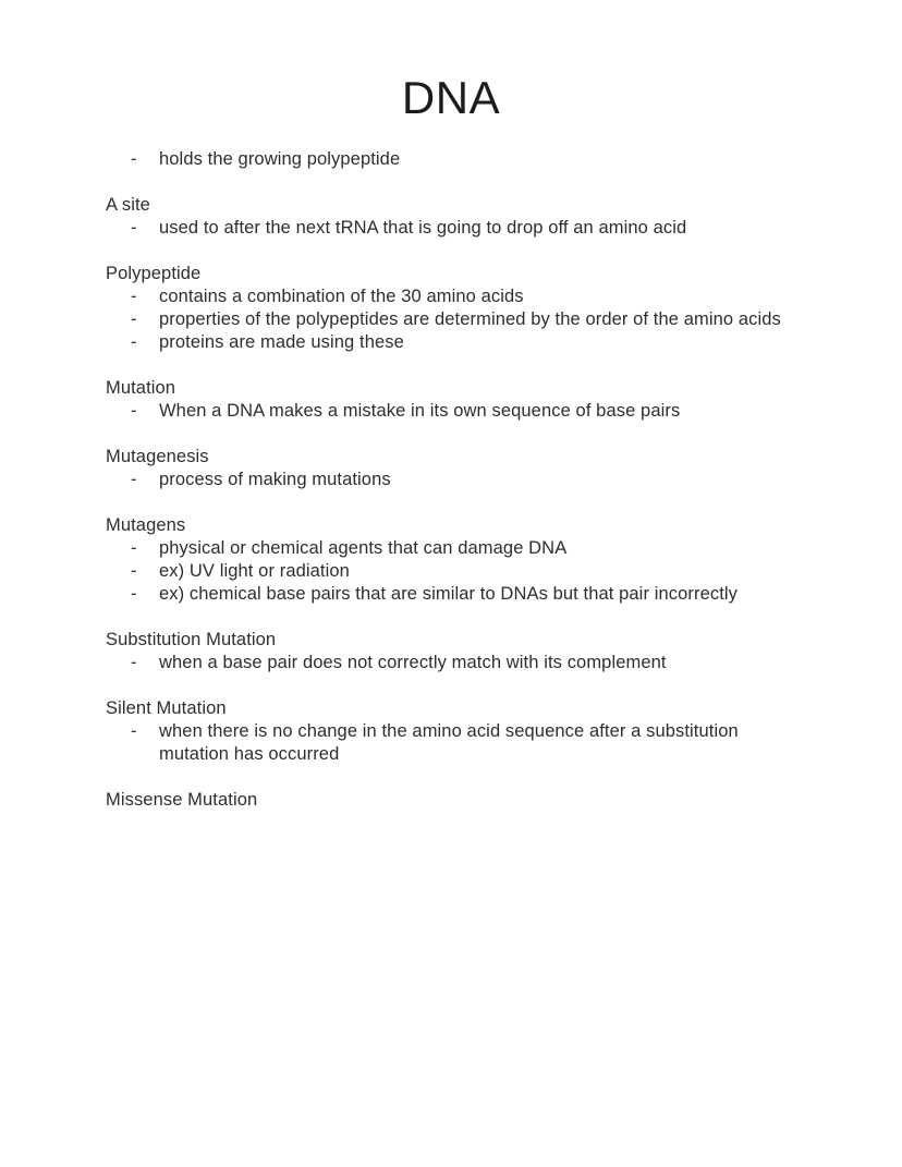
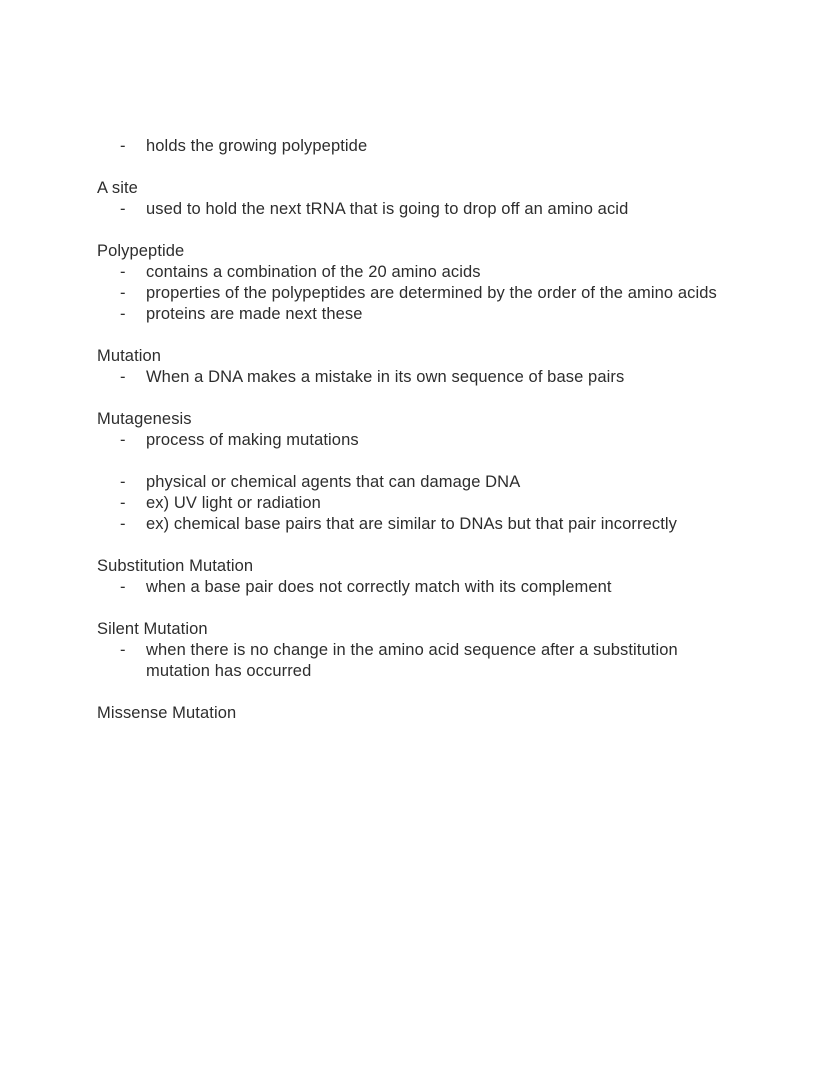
- DNA
  -
  holds the growing polypeptide
  A site
  -
- used to after the next tRNA that is going to drop off an amino acid
+ used to hold the next tRNA that is going to drop off an amino acid
  Polypeptide
  -
- contains a combination of the 30 amino acids
+ contains a combination of the 20 amino acids
  -
  properties of the polypeptides are determined by the order of the amino acids
  -
- proteins are made using these
+ proteins are made next these
  Mutation
  -
  When a DNA makes a mistake in its own sequence of base pairs
  Mutagenesis
  -
  process of making mutations
- Mutagens
  -
  physical or chemical agents that can damage DNA
  -
  ex) UV light or radiation
  -
  ex) chemical base pairs that are similar to DNAs but that pair incorrectly
  Substitution Mutation
  -
  when a base pair does not correctly match with its complement
  Silent Mutation
  -
  when there is no change in the amino acid sequence after a substitution mutation has occurred
  Missense Mutation
